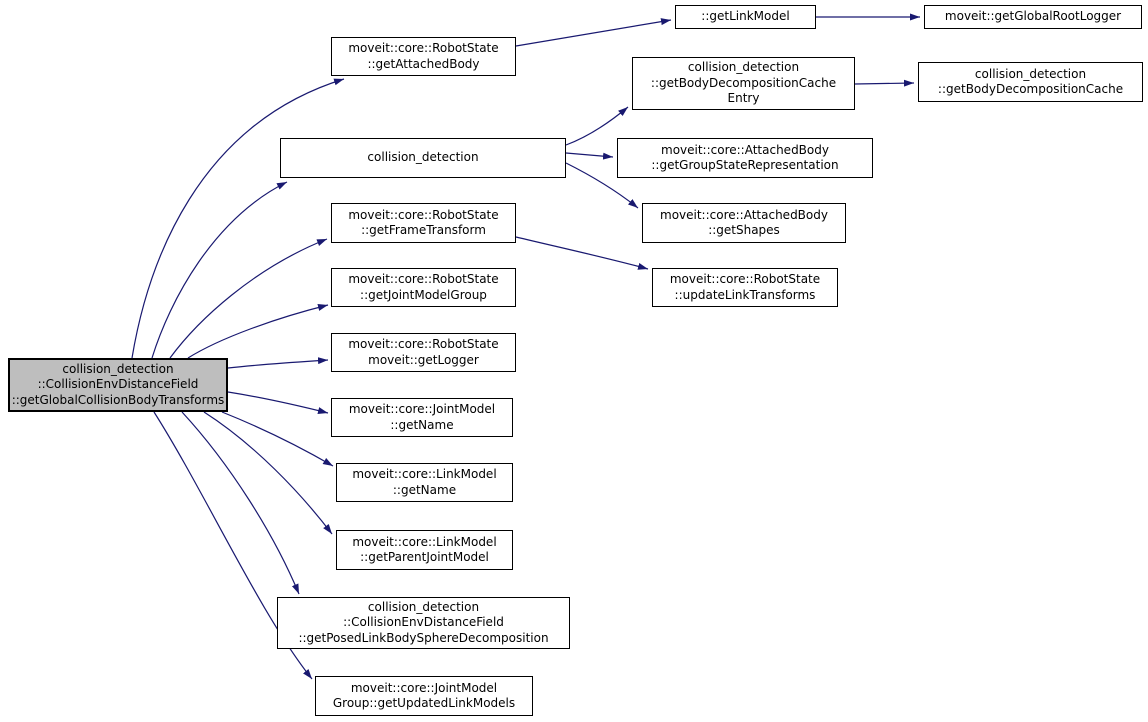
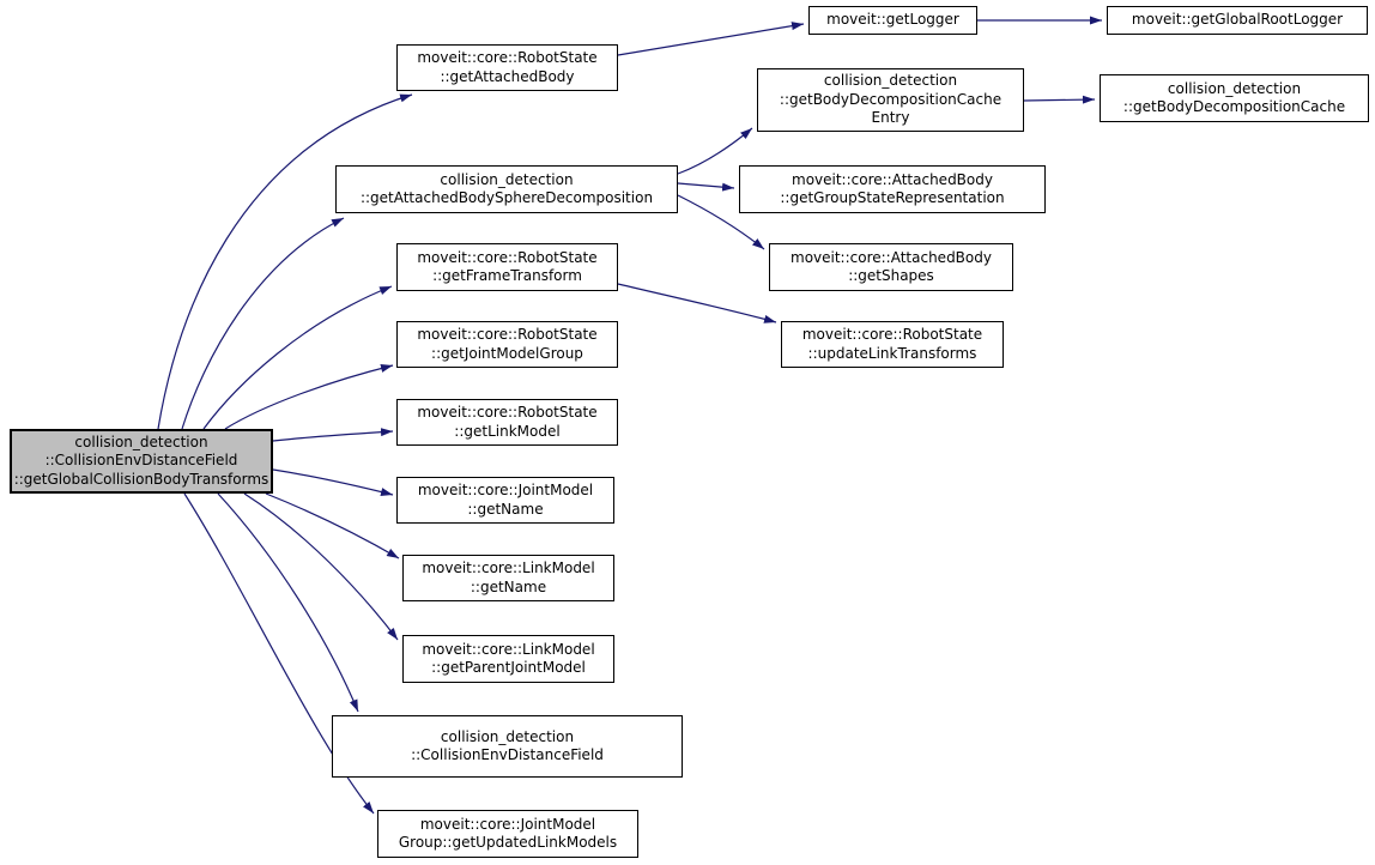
  collision_detection
  ::CollisionEnvDistanceField
  ::getGlobalCollisionBodyTransforms
  moveit::core::RobotState
  ::getAttachedBody
- ::getLinkModel
+ moveit::getLogger
  moveit::getGlobalRootLogger
  collision_detection
  ::getBodyDecompositionCache
  Entry
  collision_detection
  ::getBodyDecompositionCache
  collision_detection
+ ::getAttachedBodySphereDecomposition
  moveit::core::AttachedBody
  ::getGroupStateRepresentation
  moveit::core::AttachedBody
  ::getShapes
  moveit::core::RobotState
  ::getFrameTransform
  moveit::core::RobotState
  ::updateLinkTransforms
  moveit::core::RobotState
  ::getJointModelGroup
  moveit::core::RobotState
- moveit::getLogger
+ ::getLinkModel
  moveit::core::JointModel
  ::getName
  moveit::core::LinkModel
  ::getName
  moveit::core::LinkModel
  ::getParentJointModel
  collision_detection
  ::CollisionEnvDistanceField
- ::getPosedLinkBodySphereDecomposition
  moveit::core::JointModel
  Group::getUpdatedLinkModels
